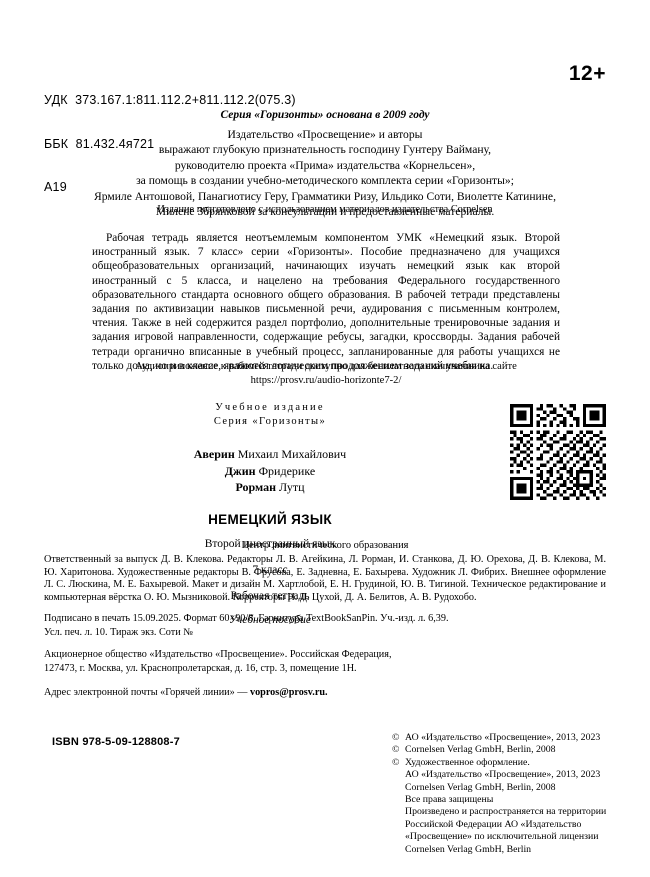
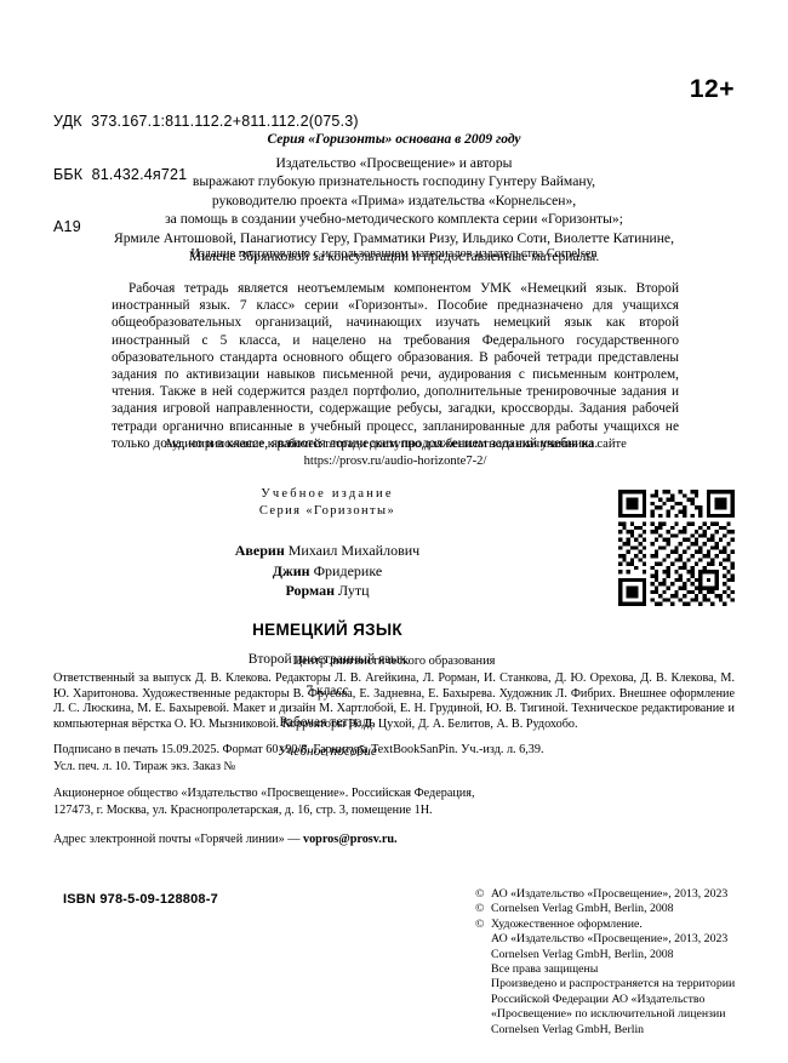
  УДК 373.167.1:811.112.2+811.112.2(075.3)
  ББК 81.432.4я721
  А19
  12+
  Серия «Горизонты» основана в 2009 году
  Издательство «Просвещение» и авторы
  выражают глубокую признательность господину Гунтеру Вайману,
  руководителю проекта «Прима» издательства «Корнельсен»,
  за помощь в создании учебно-методического комплекта серии «Горизонты»;
  Ярмиле Антошовой, Панагиотису Геру, Грамматики Ризу, Ильдико Соти, Виолетте Катинине,
  Милене Збрянковой за консультации и предоставленные материалы.
  Издание подготовлено с использованием материалов издательства Cornelsen
  Рабочая тетрадь является неотъемлемым компонентом УМК «Немецкий язык. Второй иностранный язык. 7 класс» серии «Горизонты». Пособие предназначено для учащихся общеобразовательных организаций, начинающих изучать немецкий язык как второй иностранный с 5 класса, и нацелено на требования Федерального государственного образовательного стандарта основного общего образования. В рабочей тетради представлены задания по активизации навыков письменной речи, аудирования с письменным контролем, чтения. Также в ней содержится раздел портфолио, дополнительные тренировочные задания и задания игровой направленности, содержащие ребусы, загадки, кроссворды. Задания рабочей тетради органично вписанные в учебный процесс, запланированные для работы учащихся не только дома, но и в классе, являются логическим продолжением заданий учебника.
  Аудиоприложение к рабочей тетради доступно для бесплатного скачивания на сайте
  https://prosv.ru/audio-horizonte7-2/
  Учебное издание
  Серия «Горизонты»
  Аверин Михаил Михайлович
  Джин Фридерике
  Рорман Лутц
  НЕМЕЦКИЙ ЯЗЫК
  Второй иностранный язык
  7 класс
  Рабочая тетрадь
  Учебное пособие
  Центр лингвистического образования
  Ответственный за выпуск Д. В. Клекова. Редакторы Л. В. Агейкина, Л. Рорман, И. Станкова, Д. Ю. Орехова, Д. В. Клекова, М. Ю. Харитонова. Художественные редакторы В. Фрусова, Е. Задневна, Е. Бахырева. Художник Л. Фибрих. Внешнее оформление Л. С. Люскина, М. Е. Бахыревой. Макет и дизайн М. Хартлобой, Е. Н. Грудиной, Ю. В. Тигиной. Техническое редактирование и компьютерная вёрстка О. Ю. Мызниковой. Корректоры Н. Д. Цухой, Д. А. Белитов, А. В. Рудохобо.
  Подписано в печать 15.09.2025. Формат 60×90/8. Гарнитура TextBookSanPin. Уч.-изд. л. 6,39.
- Усл. печ. л. 10. Тираж экз. Соти №
+ Усл. печ. л. 10. Тираж экз. Заказ №
  Акционерное общество «Издательство «Просвещение». Российская Федерация,
  127473, г. Москва, ул. Краснопролетарская, д. 16, стр. 3, помещение 1Н.
  Адрес электронной почты «Горячей линии» — vopros@prosv.ru.
  ISBN 978-5-09-128808-7
  ©
  АО «Издательство «Просвещение», 2013, 2023
  ©
  Cornelsen Verlag GmbH, Berlin, 2008
  ©
  Художественное оформление.
  АО «Издательство «Просвещение», 2013, 2023
  Cornelsen Verlag GmbH, Berlin, 2008
  Все права защищены
  Произведено и распространяется на территории
  Российской Федерации АО «Издательство
  «Просвещение» по исключительной лицензии
  Cornelsen Verlag GmbH, Berlin
